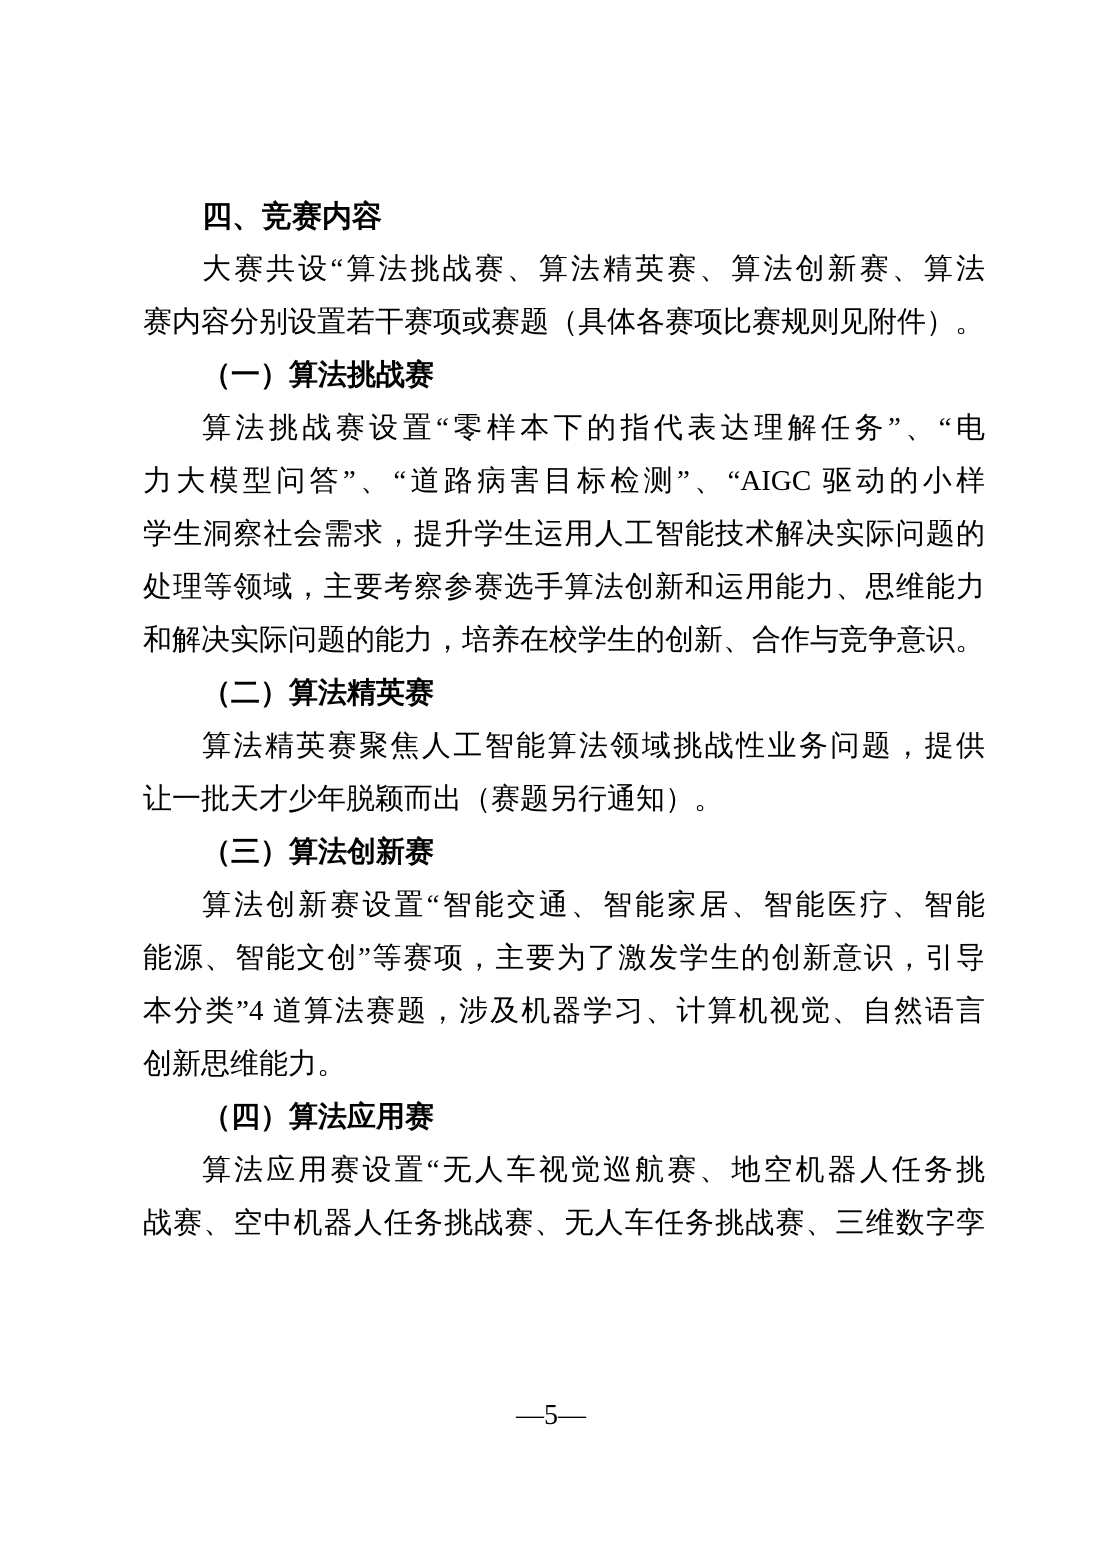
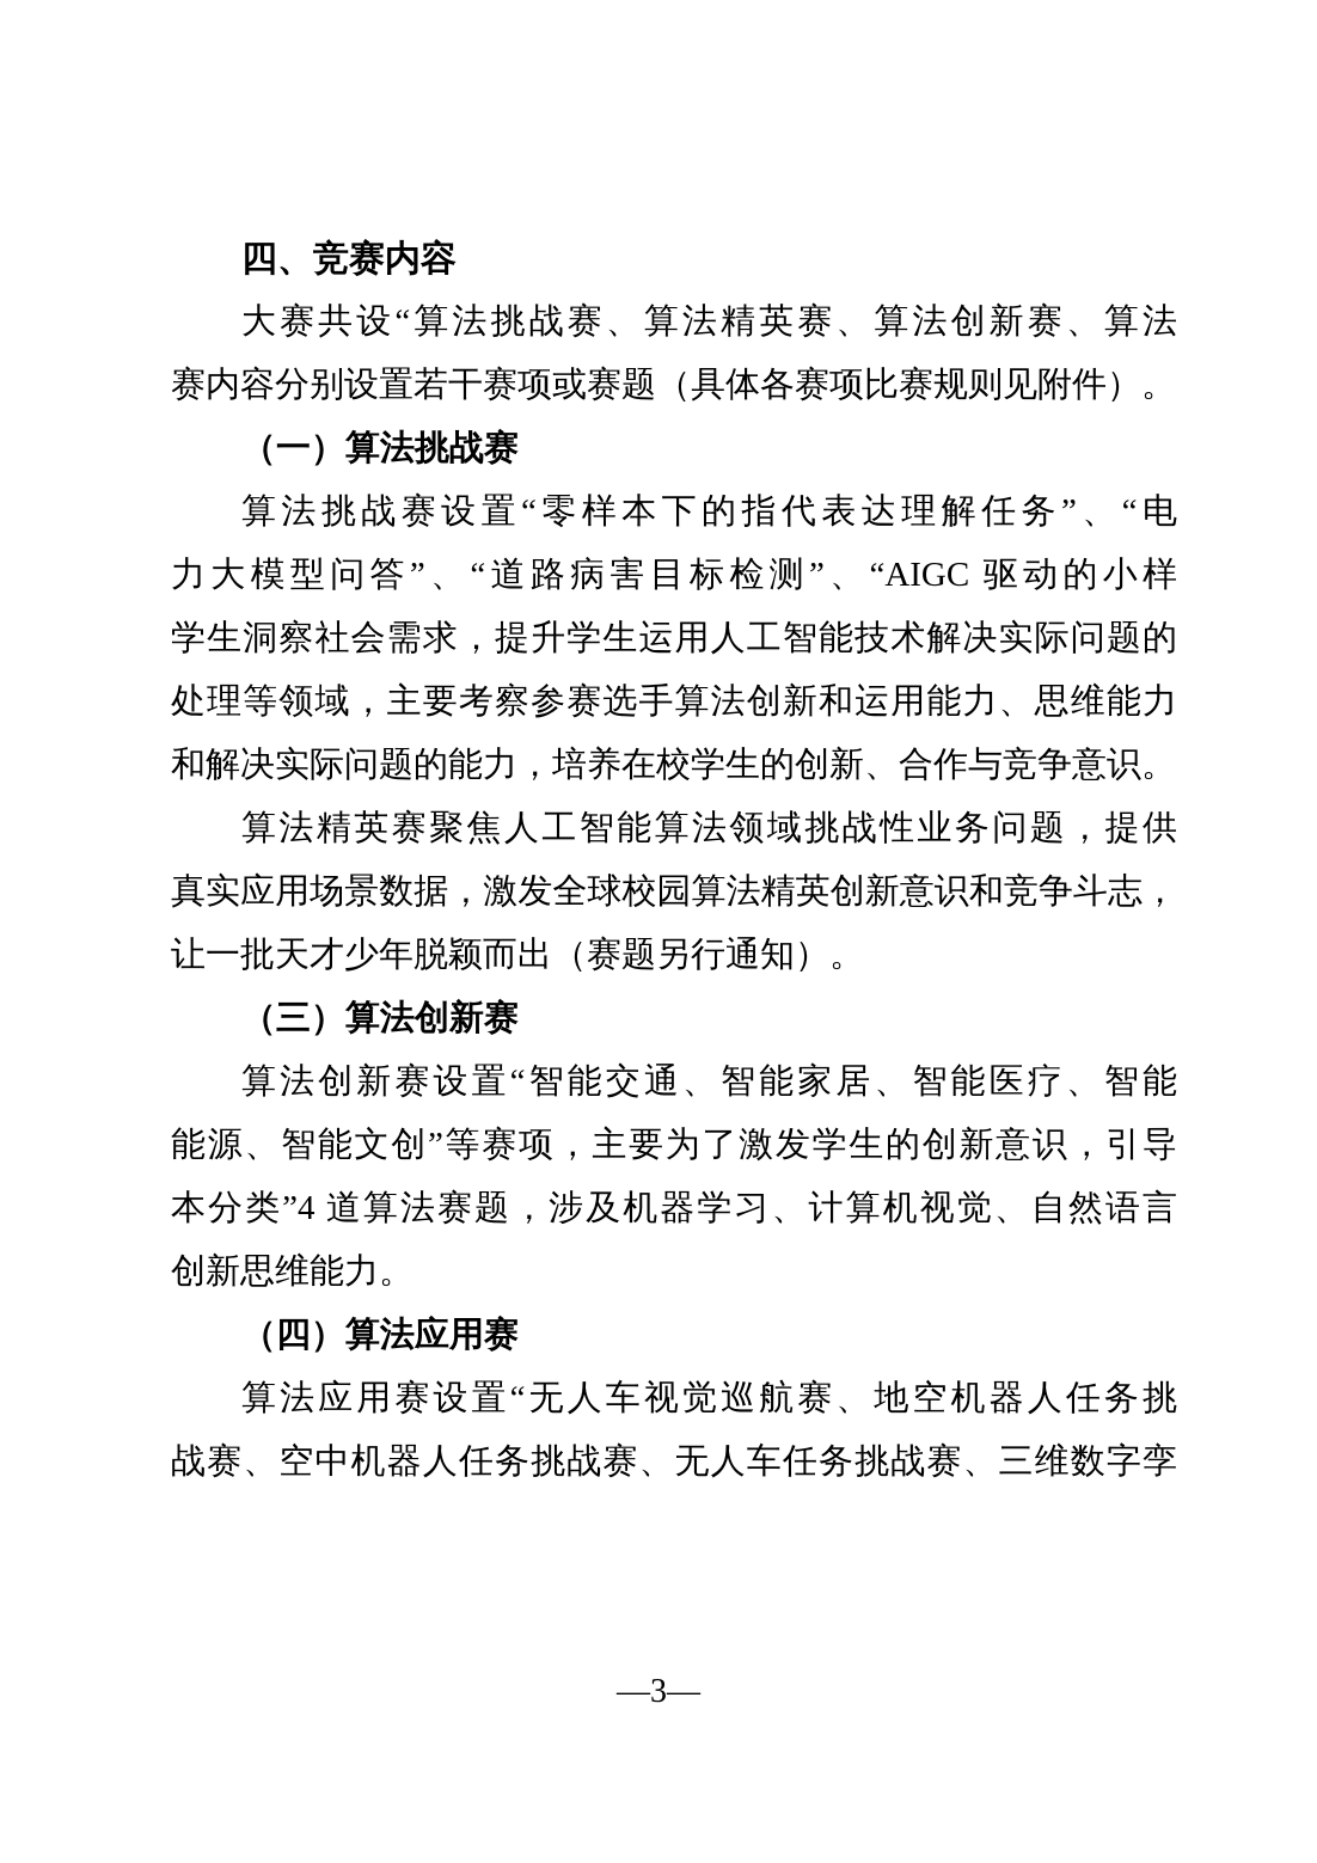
  四、竞赛内容
  大赛共设“算法挑战赛、算法精英赛、算法创新赛、算法
  赛内容分别设置若干赛项或赛题（具体各赛项比赛规则见附件）。
  （一）算法挑战赛
  算法挑战赛设置“零样本下的指代表达理解任务”、“电
  力大模型问答”、“道路病害目标检测”、“AIGC 驱动的小样
  学生洞察社会需求，提升学生运用人工智能技术解决实际问题的
  处理等领域，主要考察参赛选手算法创新和运用能力、思维能力
  和解决实际问题的能力，培养在校学生的创新、合作与竞争意识。
- （二）算法精英赛
  算法精英赛聚焦人工智能算法领域挑战性业务问题，提供
+ 真实应用场景数据，激发全球校园算法精英创新意识和竞争斗志，
  让一批天才少年脱颖而出（赛题另行通知）。
  （三）算法创新赛
  算法创新赛设置“智能交通、智能家居、智能医疗、智能
  能源、智能文创”等赛项，主要为了激发学生的创新意识，引导
  本分类”4 道算法赛题，涉及机器学习、计算机视觉、自然语言
  创新思维能力。
  （四）算法应用赛
  算法应用赛设置“无人车视觉巡航赛、地空机器人任务挑
  战赛、空中机器人任务挑战赛、无人车任务挑战赛、三维数字孪
- —5—
+ —3—
